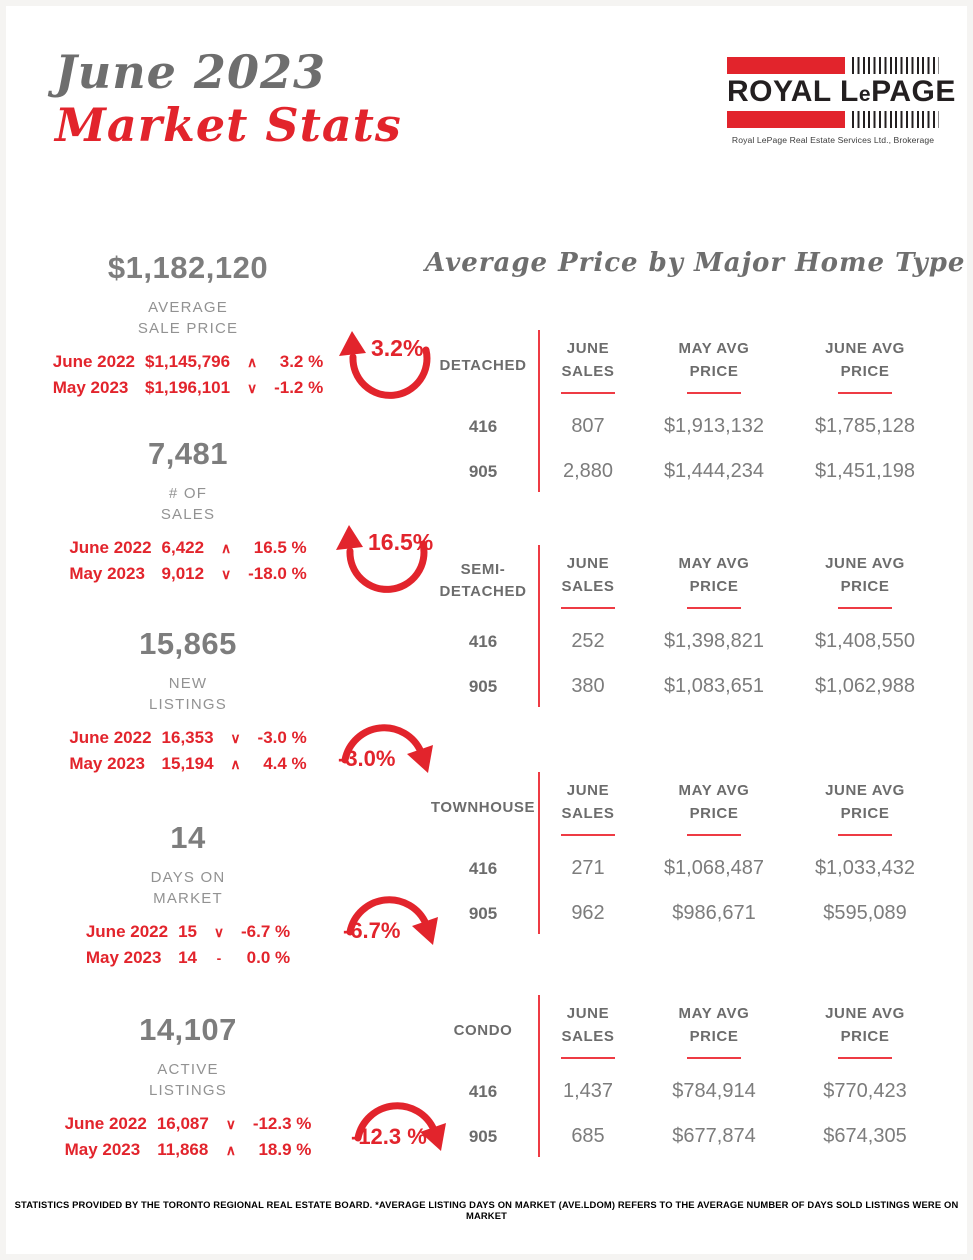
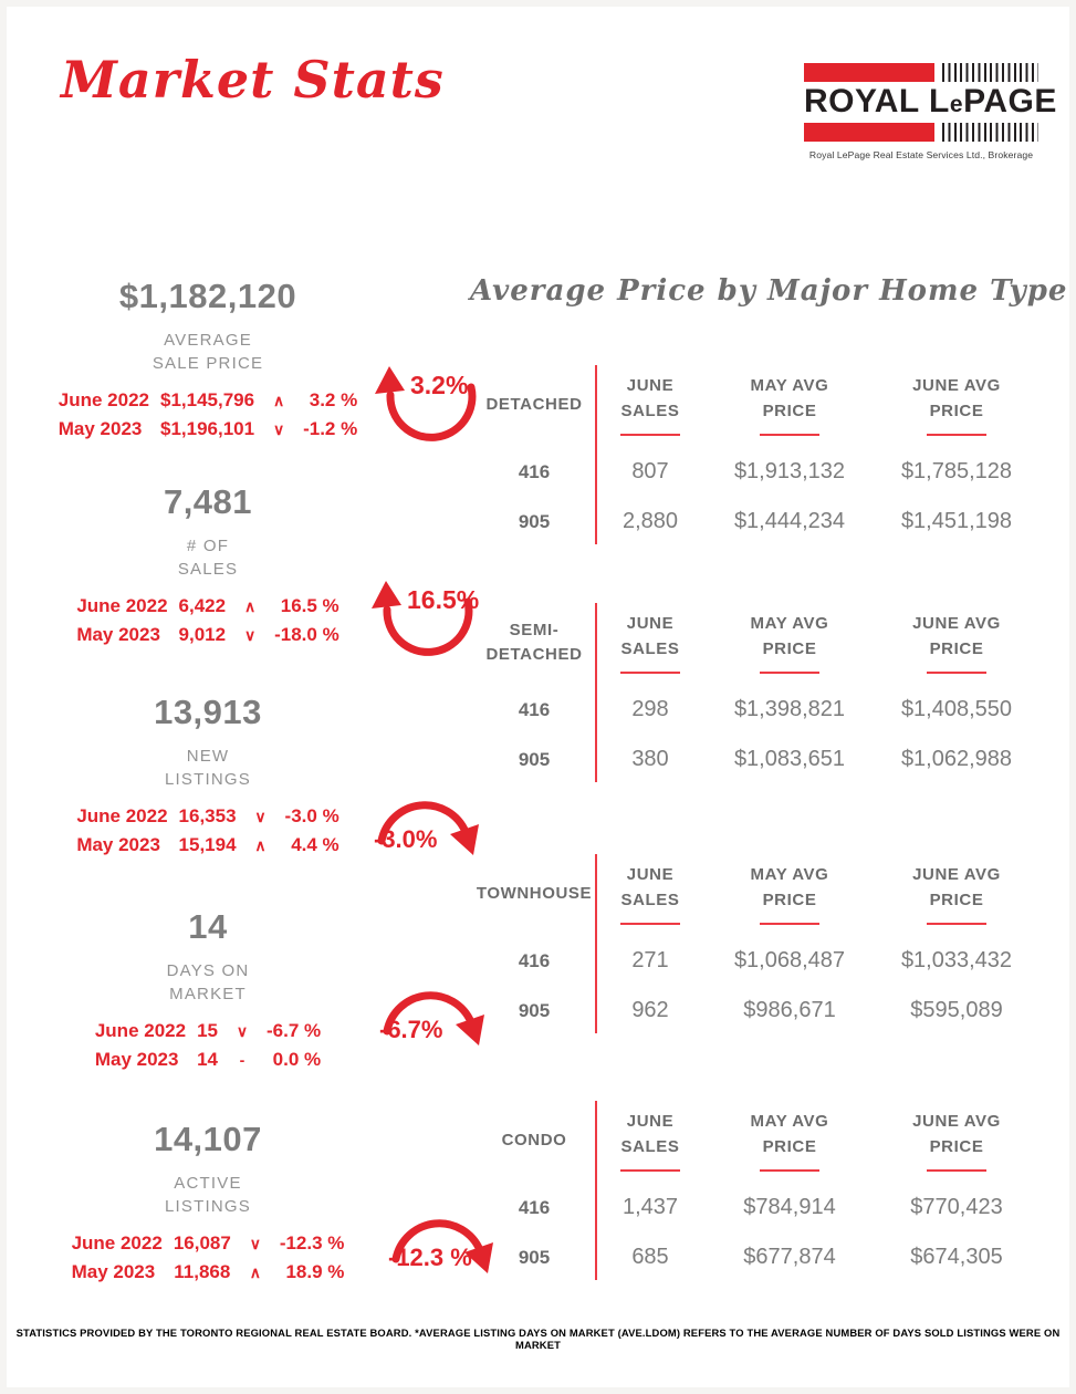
- June 2023
  Market Stats
  ROYAL LePAGE
  Royal LePage Real Estate Services Ltd., Brokerage
  $1,182,120
  AVERAGE
  SALE PRICE
  June 2022
  $1,145,796
  ∧
  3.2 %
  May 2023
  $1,196,101
  ∨
  -1.2 %
  3.2%
  7,481
  # OF
  SALES
  June 2022
  6,422
  ∧
  16.5 %
  May 2023
  9,012
  ∨
  -18.0 %
  16.5%
- 15,865
+ 13,913
  NEW
  LISTINGS
  June 2022
  16,353
  ∨
  -3.0 %
  May 2023
  15,194
  ∧
  4.4 %
  -3.0%
  14
  DAYS ON
  MARKET
  June 2022
  15
  ∨
  -6.7 %
  May 2023
  14
  -
  0.0 %
  -6.7%
  14,107
  ACTIVE
  LISTINGS
  June 2022
  16,087
  ∨
  -12.3 %
  May 2023
  11,868
  ∧
  18.9 %
  -12.3 %
  Average Price by Major Home Type
  DETACHED
  JUNE
  SALES
  MAY AVG
  PRICE
  JUNE AVG
  PRICE
  416
  807
  $1,913,132
  $1,785,128
  905
  2,880
  $1,444,234
  $1,451,198
  SEMI-
  DETACHED
  JUNE
  SALES
  MAY AVG
  PRICE
  JUNE AVG
  PRICE
  416
- 252
+ 298
  $1,398,821
  $1,408,550
  905
  380
  $1,083,651
  $1,062,988
  TOWNHOUSE
  JUNE
  SALES
  MAY AVG
  PRICE
  JUNE AVG
  PRICE
  416
  271
  $1,068,487
  $1,033,432
  905
  962
  $986,671
  $595,089
  CONDO
  JUNE
  SALES
  MAY AVG
  PRICE
  JUNE AVG
  PRICE
  416
  1,437
  $784,914
  $770,423
  905
  685
  $677,874
  $674,305
  STATISTICS PROVIDED BY THE TORONTO REGIONAL REAL ESTATE BOARD. *AVERAGE LISTING DAYS ON MARKET (AVE.LDOM) REFERS TO THE AVERAGE NUMBER OF DAYS SOLD LISTINGS WERE ON MARKET
